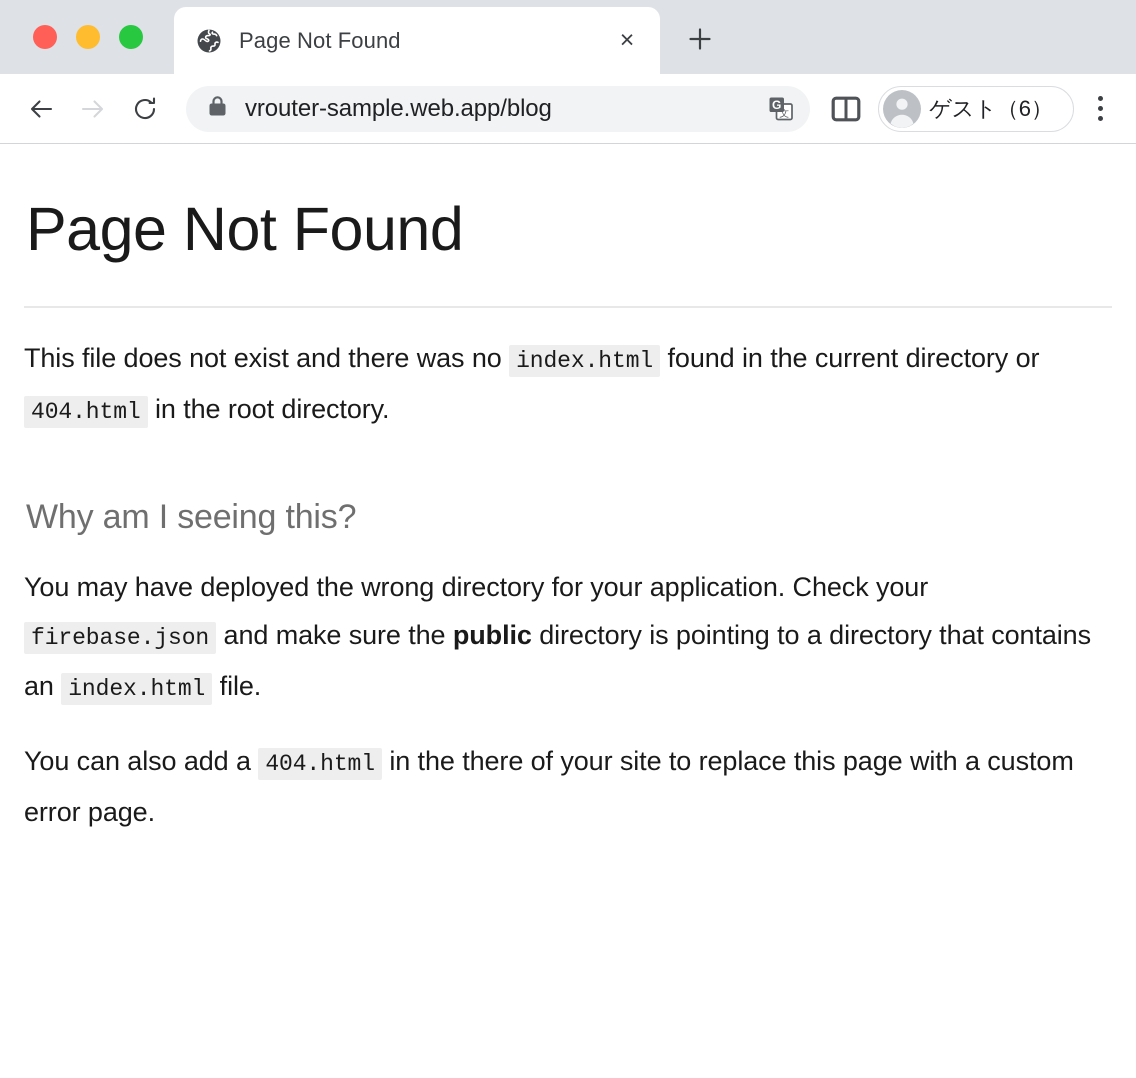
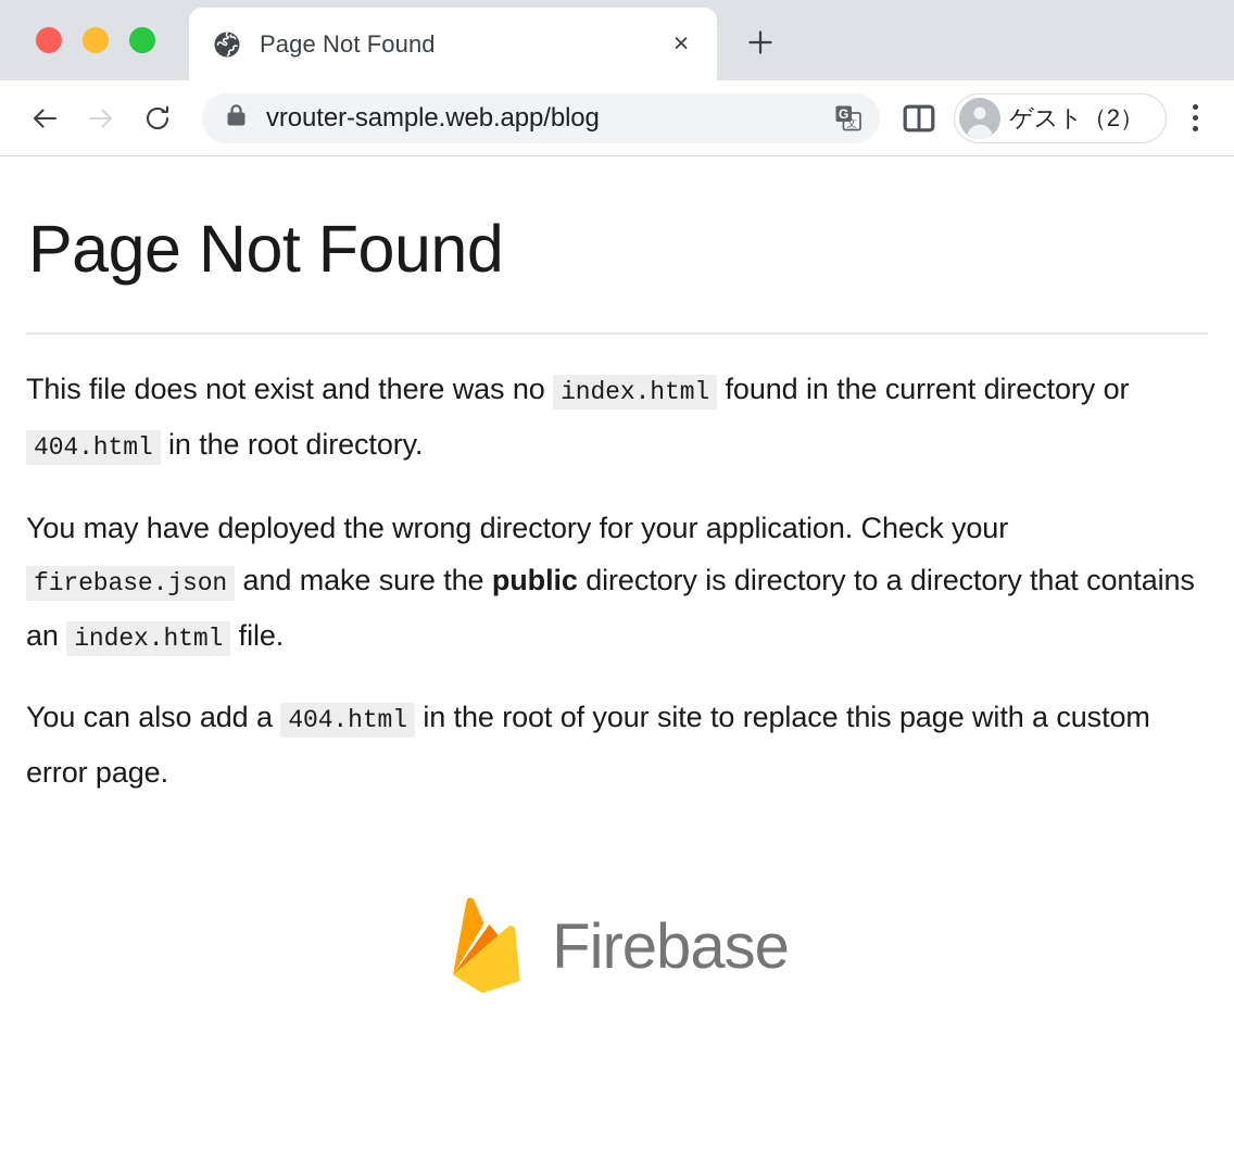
  Page Not Found
  ×
  vrouter-sample.web.app/blog
  文
  G
- ゲスト（6）
+ ゲスト（2）
  Page Not Found
  This file does not exist and there was no index.html found in the current directory or 404.html in the root directory.
- Why am I seeing this?
- You may have deployed the wrong directory for your application. Check your firebase.json and make sure the public directory is pointing to a directory that contains an index.html file.
+ You may have deployed the wrong directory for your application. Check your firebase.json and make sure the public directory is directory to a directory that contains an index.html file.
- You can also add a 404.html in the there of your site to replace this page with a custom error page.
+ You can also add a 404.html in the root of your site to replace this page with a custom error page.
+ Firebase
